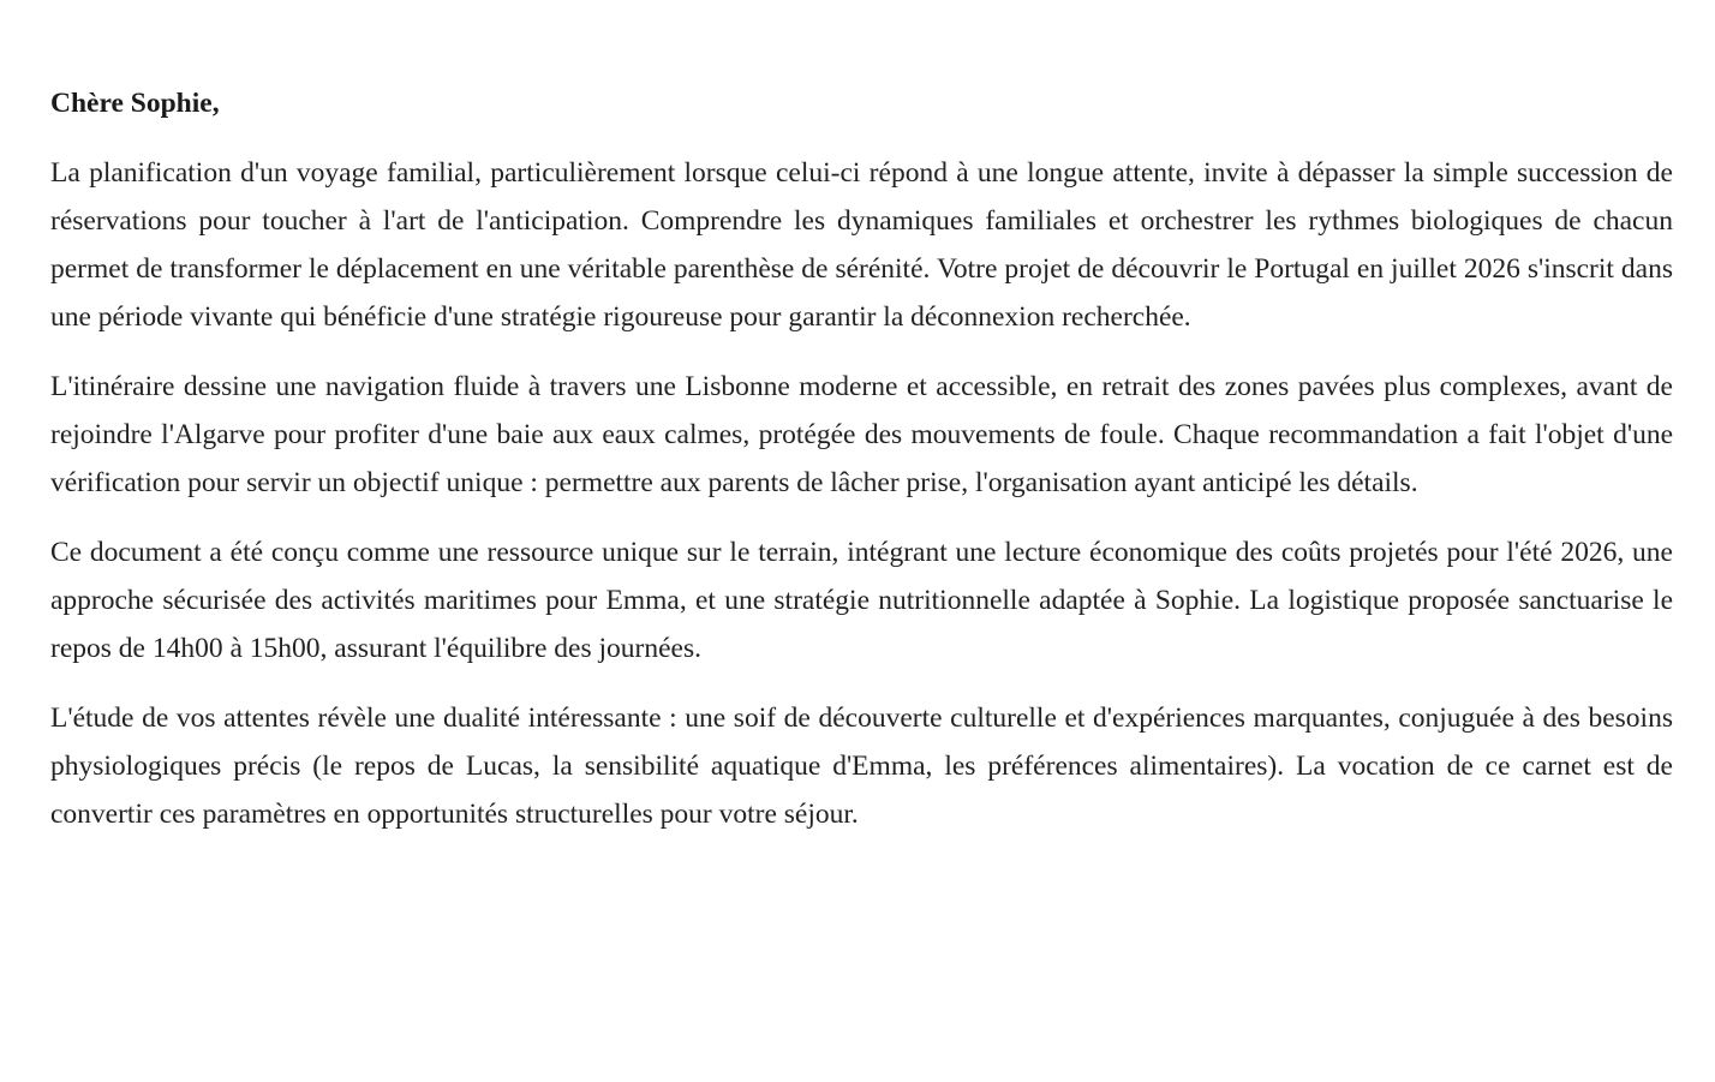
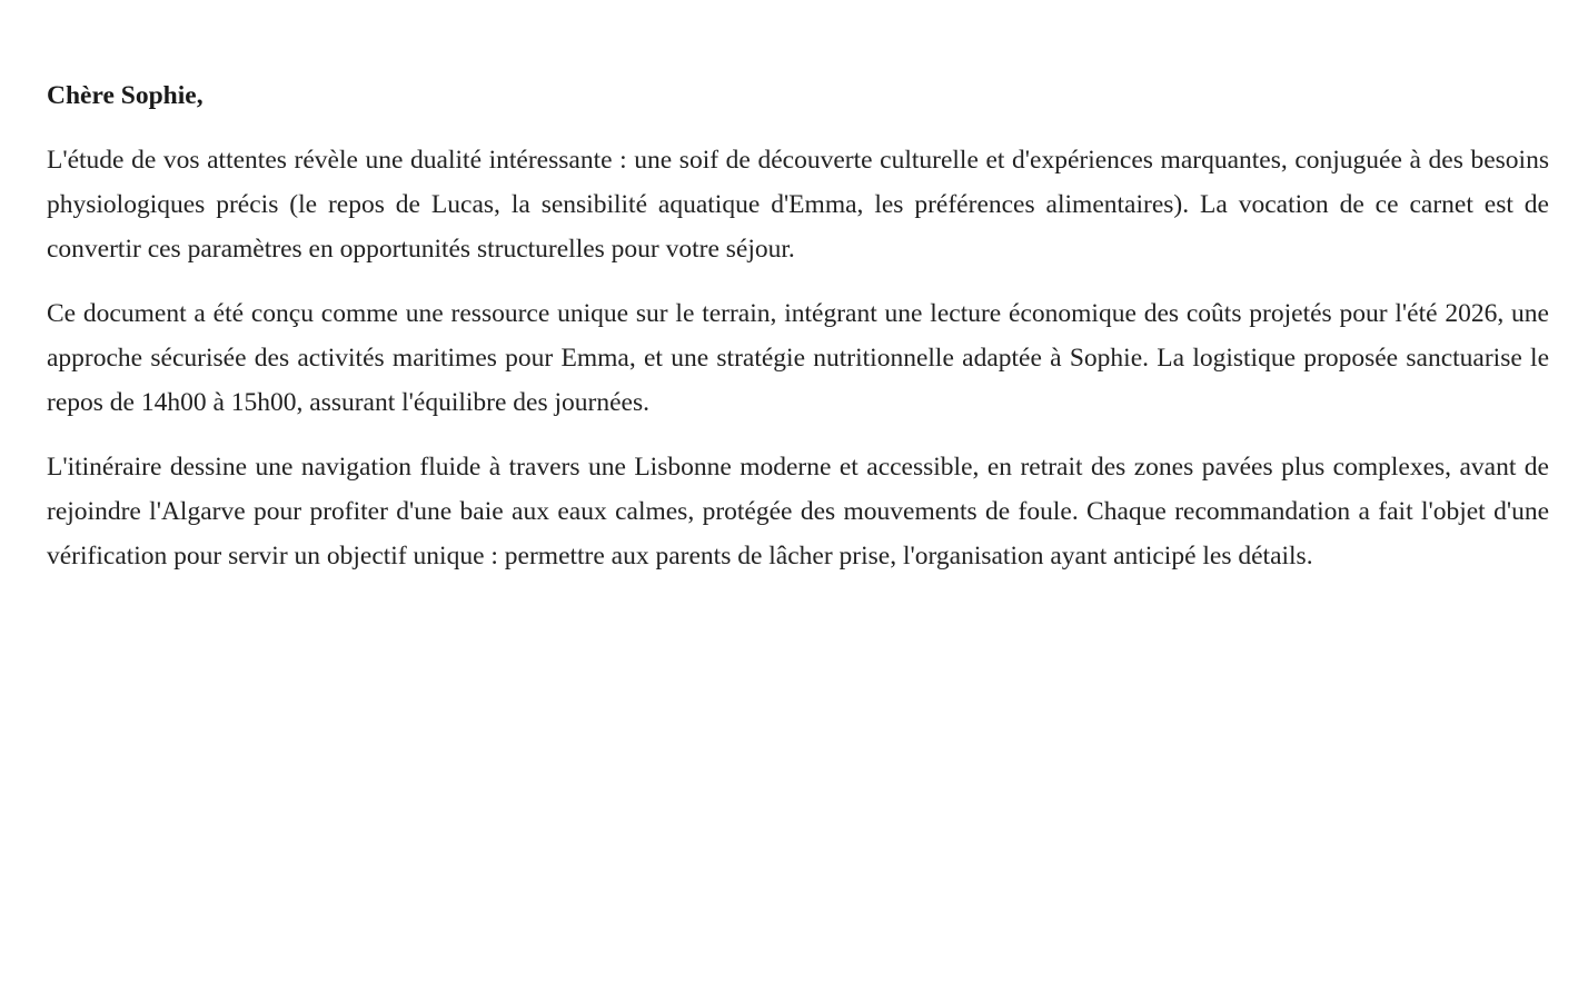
  Chère Sophie,
- La planification d'un voyage familial, particulièrement lorsque celui-ci répond à une longue attente, invite à dépasser la simple succession de réservations pour toucher à l'art de l'anticipation. Comprendre les dynamiques familiales et orchestrer les rythmes biologiques de chacun permet de transformer le déplacement en une véritable parenthèse de sérénité. Votre projet de découvrir le Portugal en juillet 2026 s'inscrit dans une période vivante qui bénéficie d'une stratégie rigoureuse pour garantir la déconnexion recherchée.
- L'itinéraire dessine une navigation fluide à travers une Lisbonne moderne et accessible, en retrait des zones pavées plus complexes, avant de rejoindre l'Algarve pour profiter d'une baie aux eaux calmes, protégée des mouvements de foule. Chaque recommandation a fait l'objet d'une vérification pour servir un objectif unique : permettre aux parents de lâcher prise, l'organisation ayant anticipé les détails.
+ L'étude de vos attentes révèle une dualité intéressante : une soif de découverte culturelle et d'expériences marquantes, conjuguée à des besoins physiologiques précis (le repos de Lucas, la sensibilité aquatique d'Emma, les préférences alimentaires). La vocation de ce carnet est de convertir ces paramètres en opportunités structurelles pour votre séjour.
  Ce document a été conçu comme une ressource unique sur le terrain, intégrant une lecture économique des coûts projetés pour l'été 2026, une approche sécurisée des activités maritimes pour Emma, et une stratégie nutritionnelle adaptée à Sophie. La logistique proposée sanctuarise le repos de 14h00 à 15h00, assurant l'équilibre des journées.
- L'étude de vos attentes révèle une dualité intéressante : une soif de découverte culturelle et d'expériences marquantes, conjuguée à des besoins physiologiques précis (le repos de Lucas, la sensibilité aquatique d'Emma, les préférences alimentaires). La vocation de ce carnet est de convertir ces paramètres en opportunités structurelles pour votre séjour.
+ L'itinéraire dessine une navigation fluide à travers une Lisbonne moderne et accessible, en retrait des zones pavées plus complexes, avant de rejoindre l'Algarve pour profiter d'une baie aux eaux calmes, protégée des mouvements de foule. Chaque recommandation a fait l'objet d'une vérification pour servir un objectif unique : permettre aux parents de lâcher prise, l'organisation ayant anticipé les détails.
